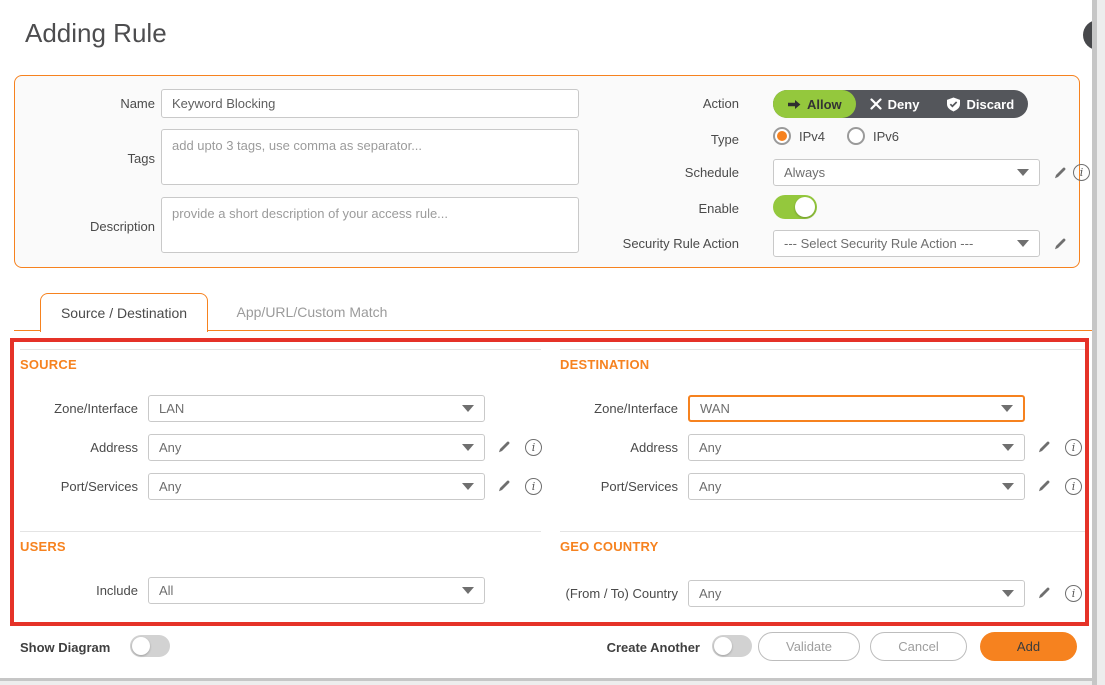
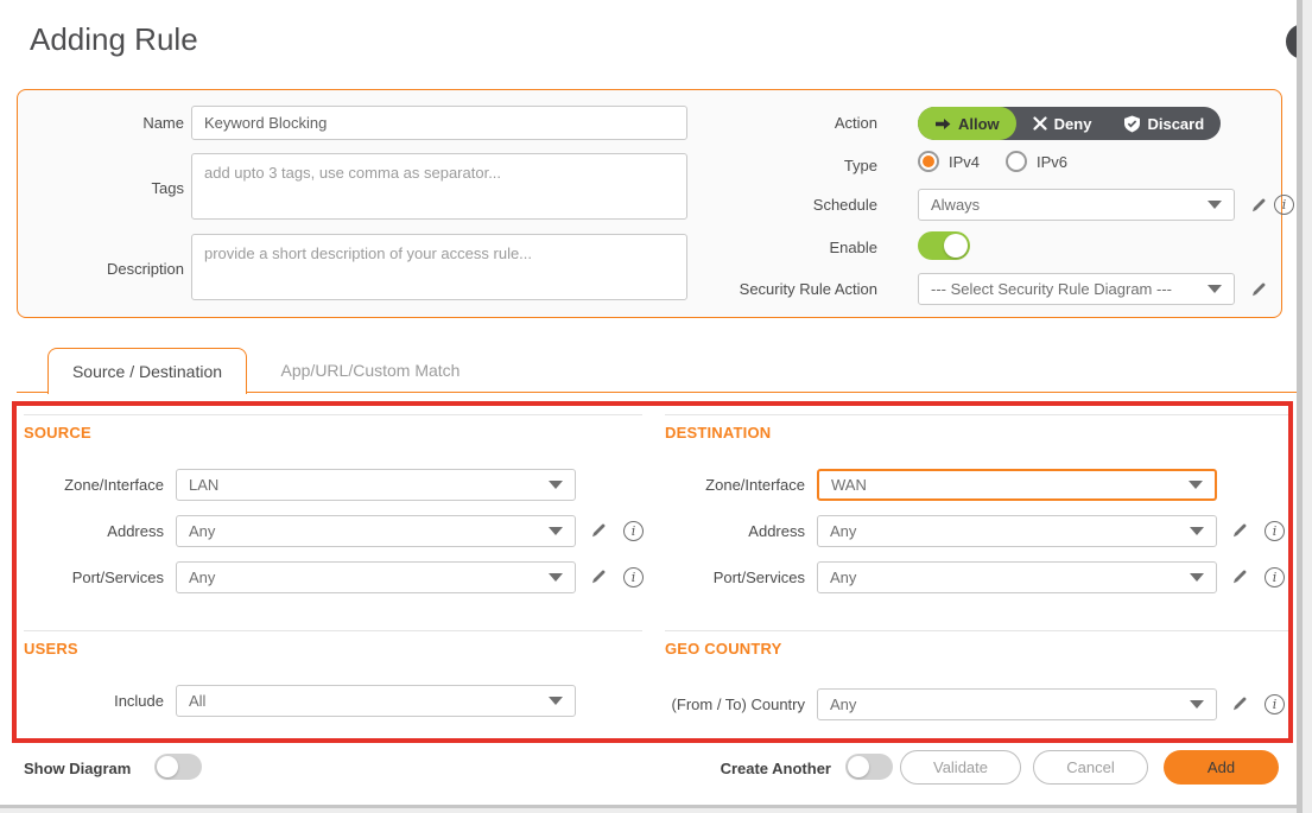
  Adding Rule
  Name
  Keyword Blocking
  Tags
  add upto 3 tags, use comma as separator...
  Description
  provide a short description of your access rule...
  Action
  Allow
  Deny
  Discard
  Type
  IPv4
  IPv6
  Schedule
  Always
  i
  Enable
  Security Rule Action
- --- Select Security Rule Action ---
+ --- Select Security Rule Diagram ---
  Source / Destination
  App/URL/Custom Match
  SOURCE
  Zone/Interface
  LAN
  Address
  Any
  i
  Port/Services
  Any
  i
  DESTINATION
  Zone/Interface
  WAN
  Address
  Any
  i
  Port/Services
  Any
  i
  USERS
  Include
  All
  GEO COUNTRY
  (From / To) Country
  Any
  i
  Show Diagram
  Create Another
  Validate
  Cancel
  Add
